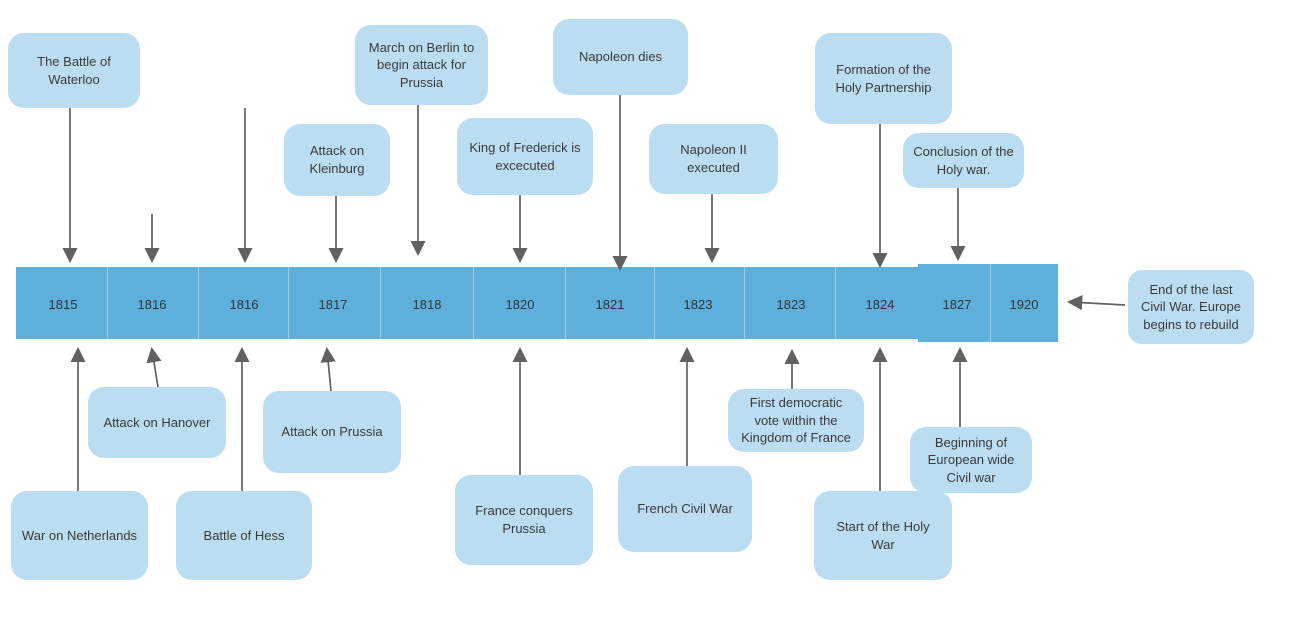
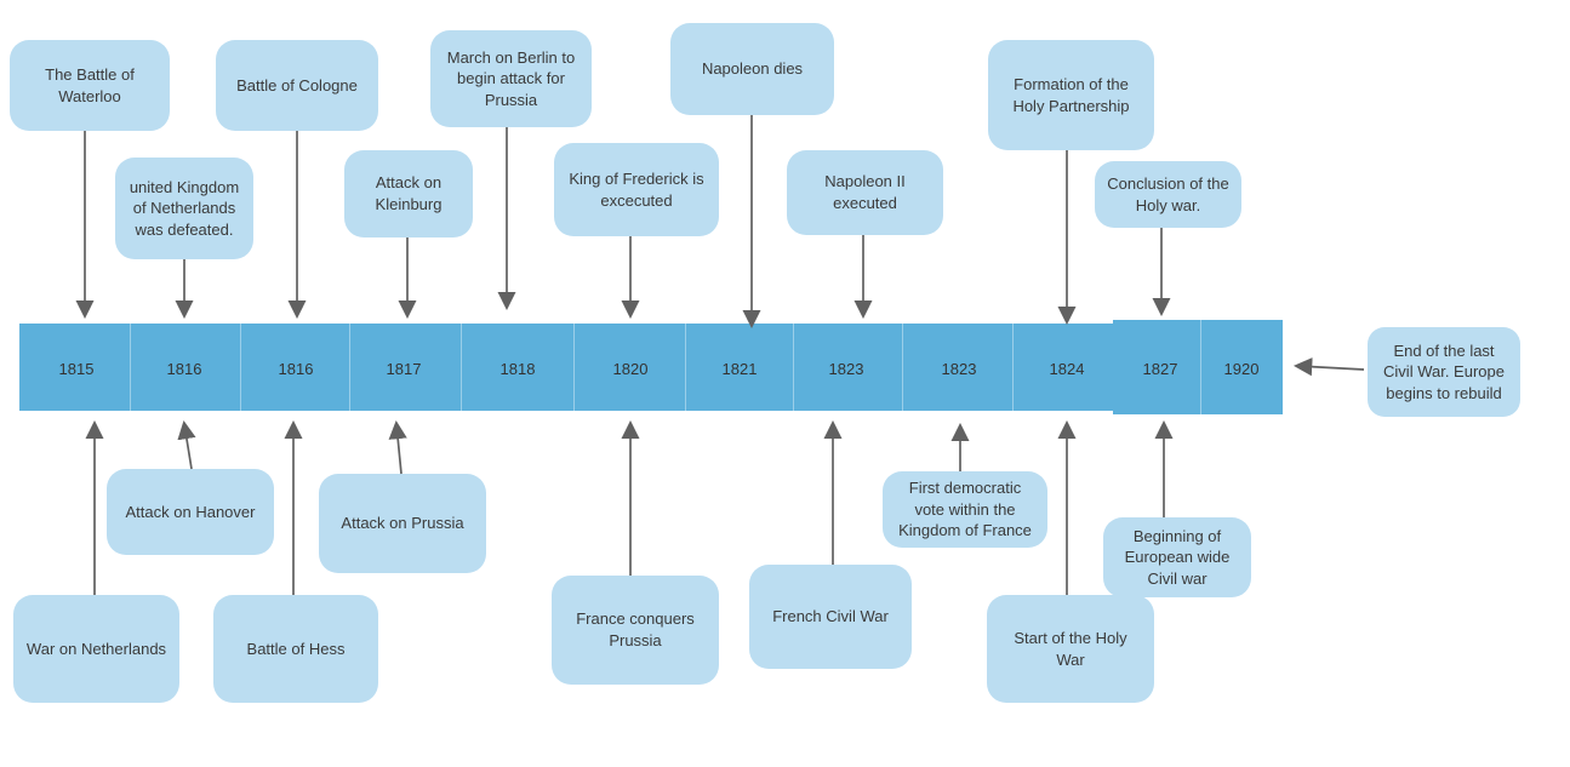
  1815
  1816
  1816
  1817
  1818
  1820
  1821
  1823
  1823
  1824
  1827
  1920
  The Battle of Waterloo
+ united Kingdom of Netherlands was defeated.
+ Battle of Cologne
  Attack on Kleinburg
  March on Berlin to begin attack for Prussia
  King of Frederick is excecuted
  Napoleon dies
  Napoleon II executed
  Formation of the Holy Partnership
  Conclusion of the Holy war.
  War on Netherlands
  Attack on Hanover
  Battle of Hess
  Attack on Prussia
  France conquers Prussia
  French Civil War
  First democratic vote within the Kingdom of France
  Start of the Holy War
  Beginning of European wide Civil war
  End of the last Civil War. Europe begins to rebuild
